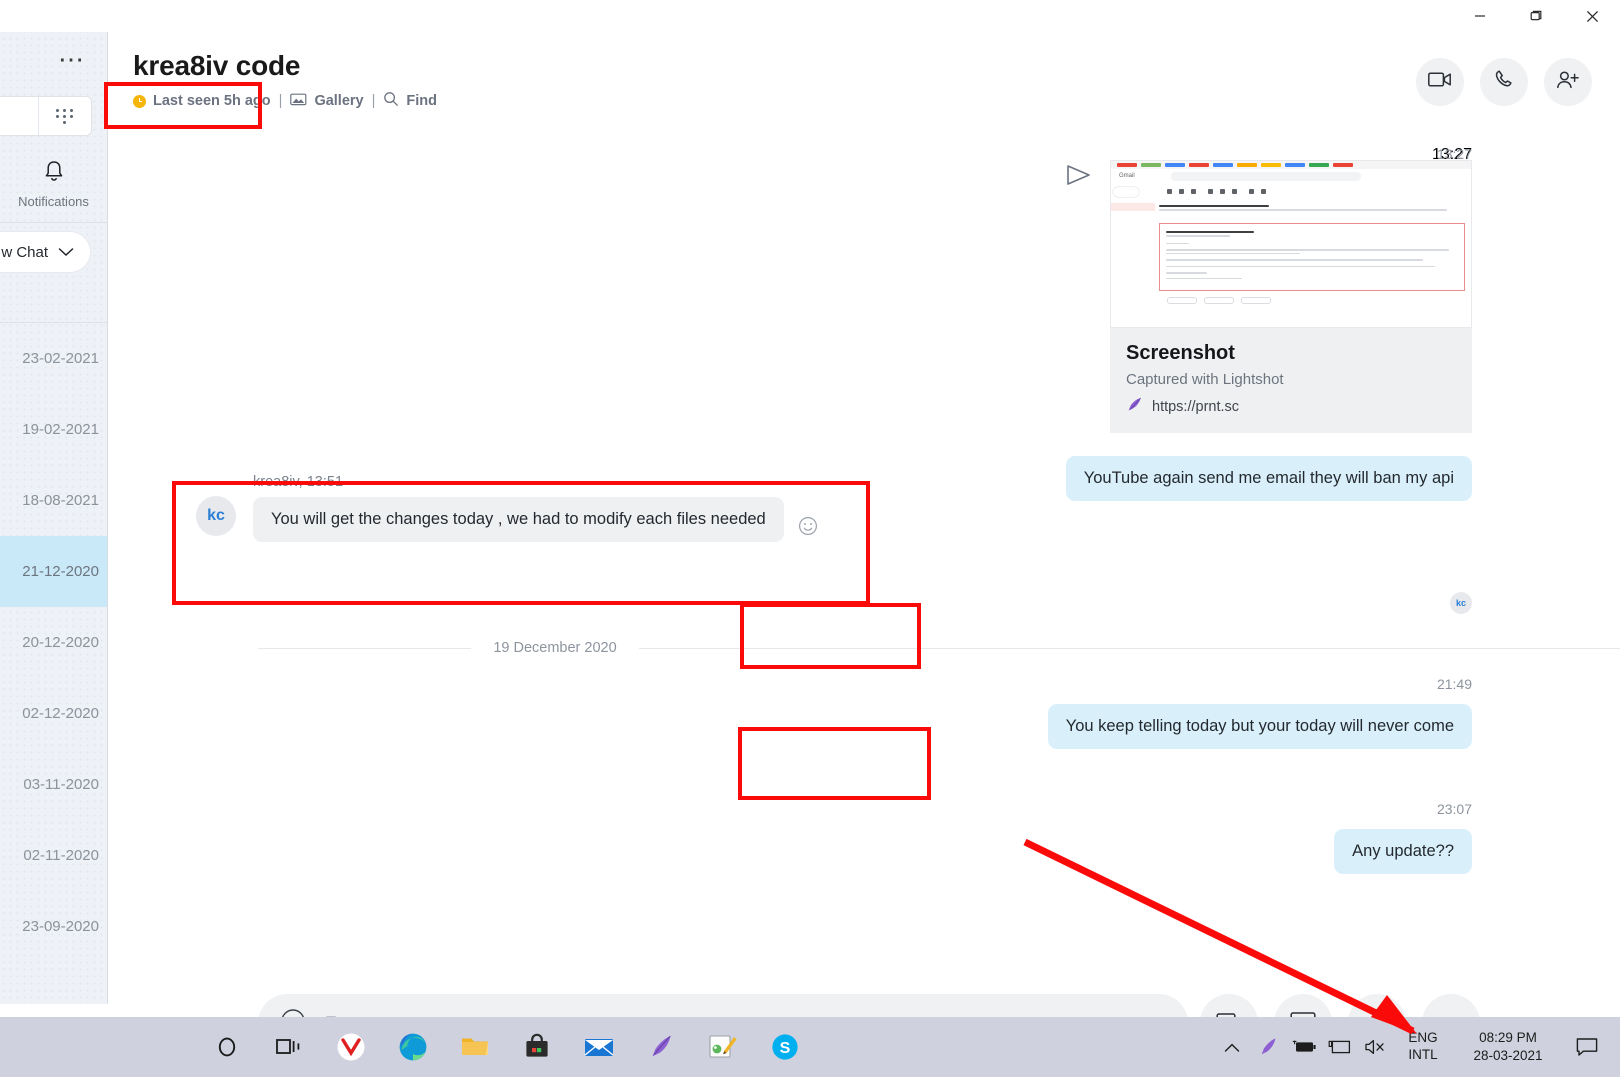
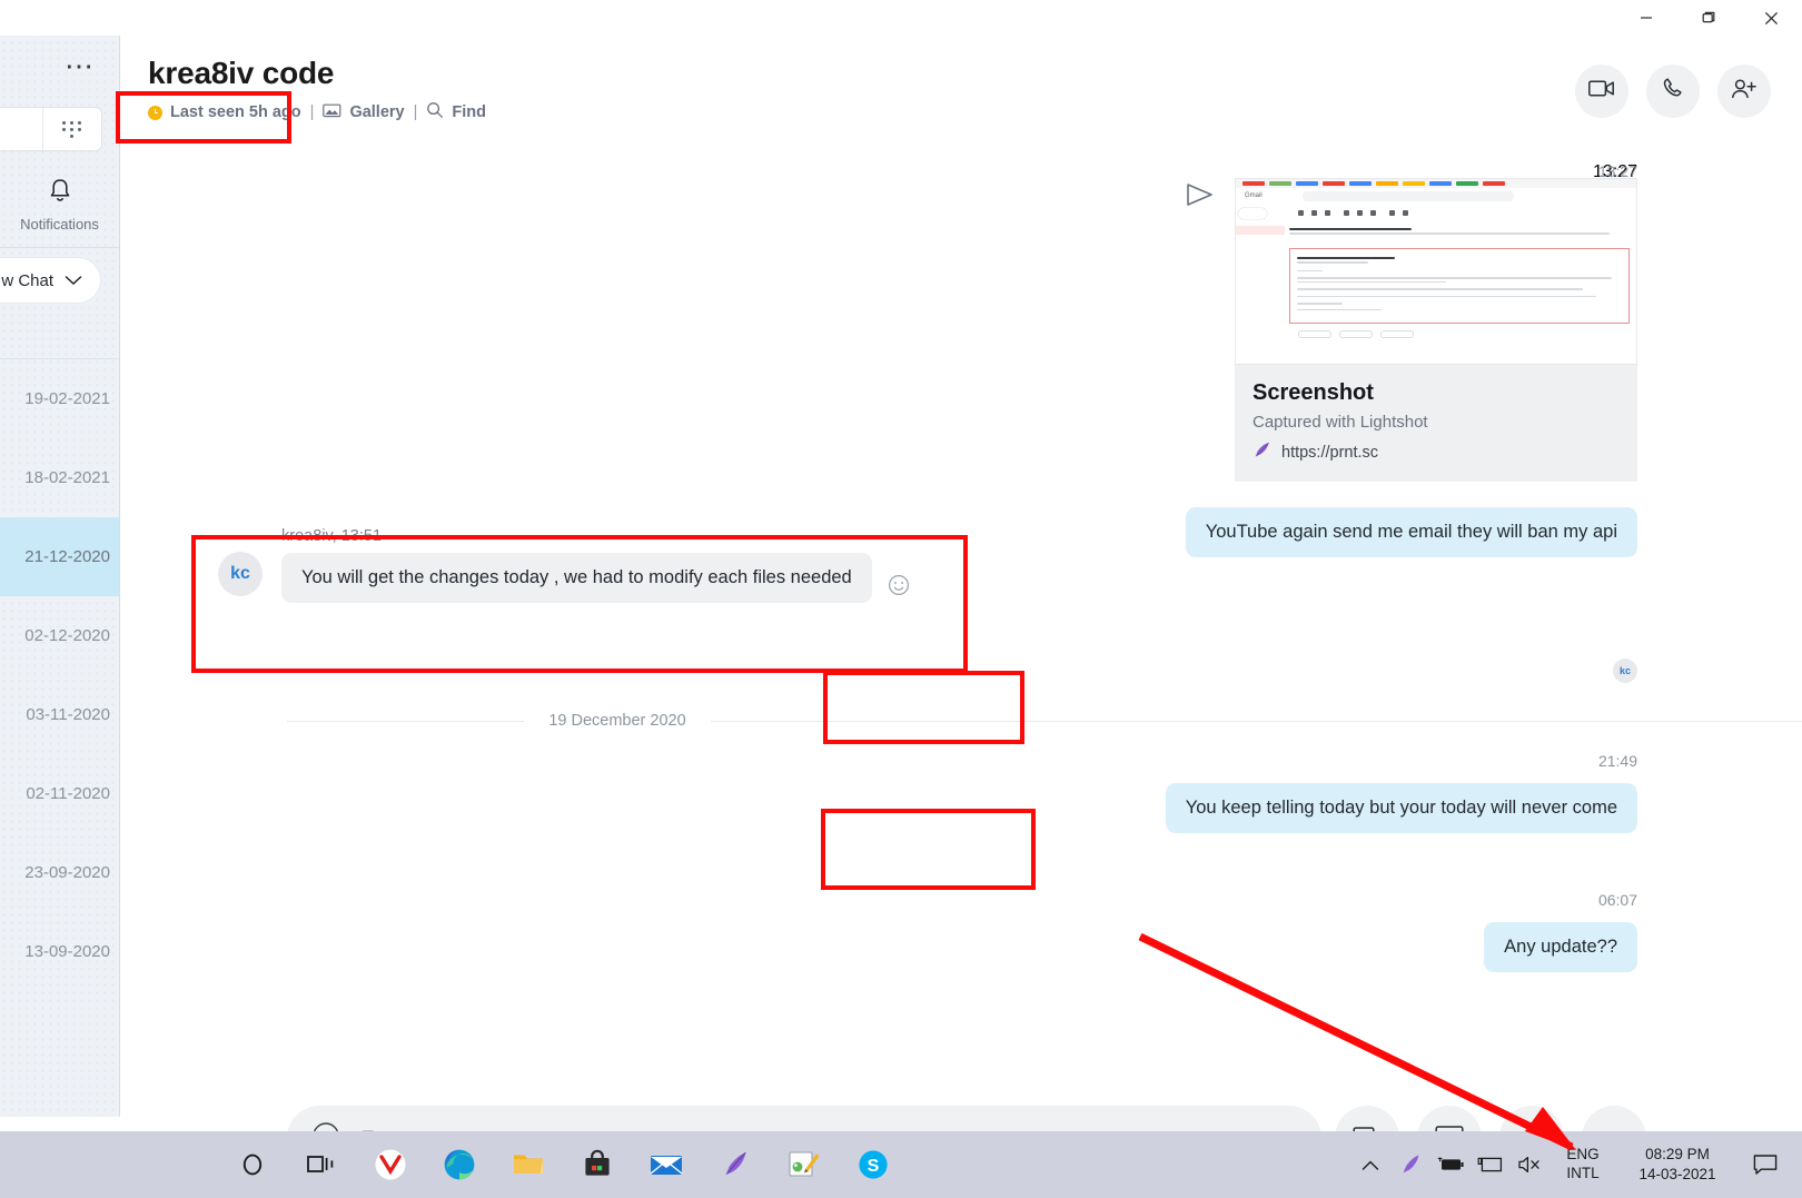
  ⋯
  Notifications
  w Chat
- 23-02-2021
  19-02-2021
- 18-08-2021
+ 18-02-2021
  21-12-2020
- 20-12-2020
  02-12-2020
  03-11-2020
  02-11-2020
  23-09-2020
+ 13-09-2020
  krea8iv code
  Last seen 5h ago
  |
  Gallery
  |
  Find
  13:27
  13:27
  Screenshot
  Captured with Lightshot
  https://prnt.sc
  YouTube again send me email they will ban my api
  kc
  krea8iv, 13:51
  You will get the changes today , we had to modify each files needed
  kc
  19 December 2020
  21:49
  You keep telling today but your today will never come
- 23:07
+ 06:07
  Any update??
  S
  ENG
  INTL
  08:29 PM
- 28-03-2021
+ 14-03-2021
